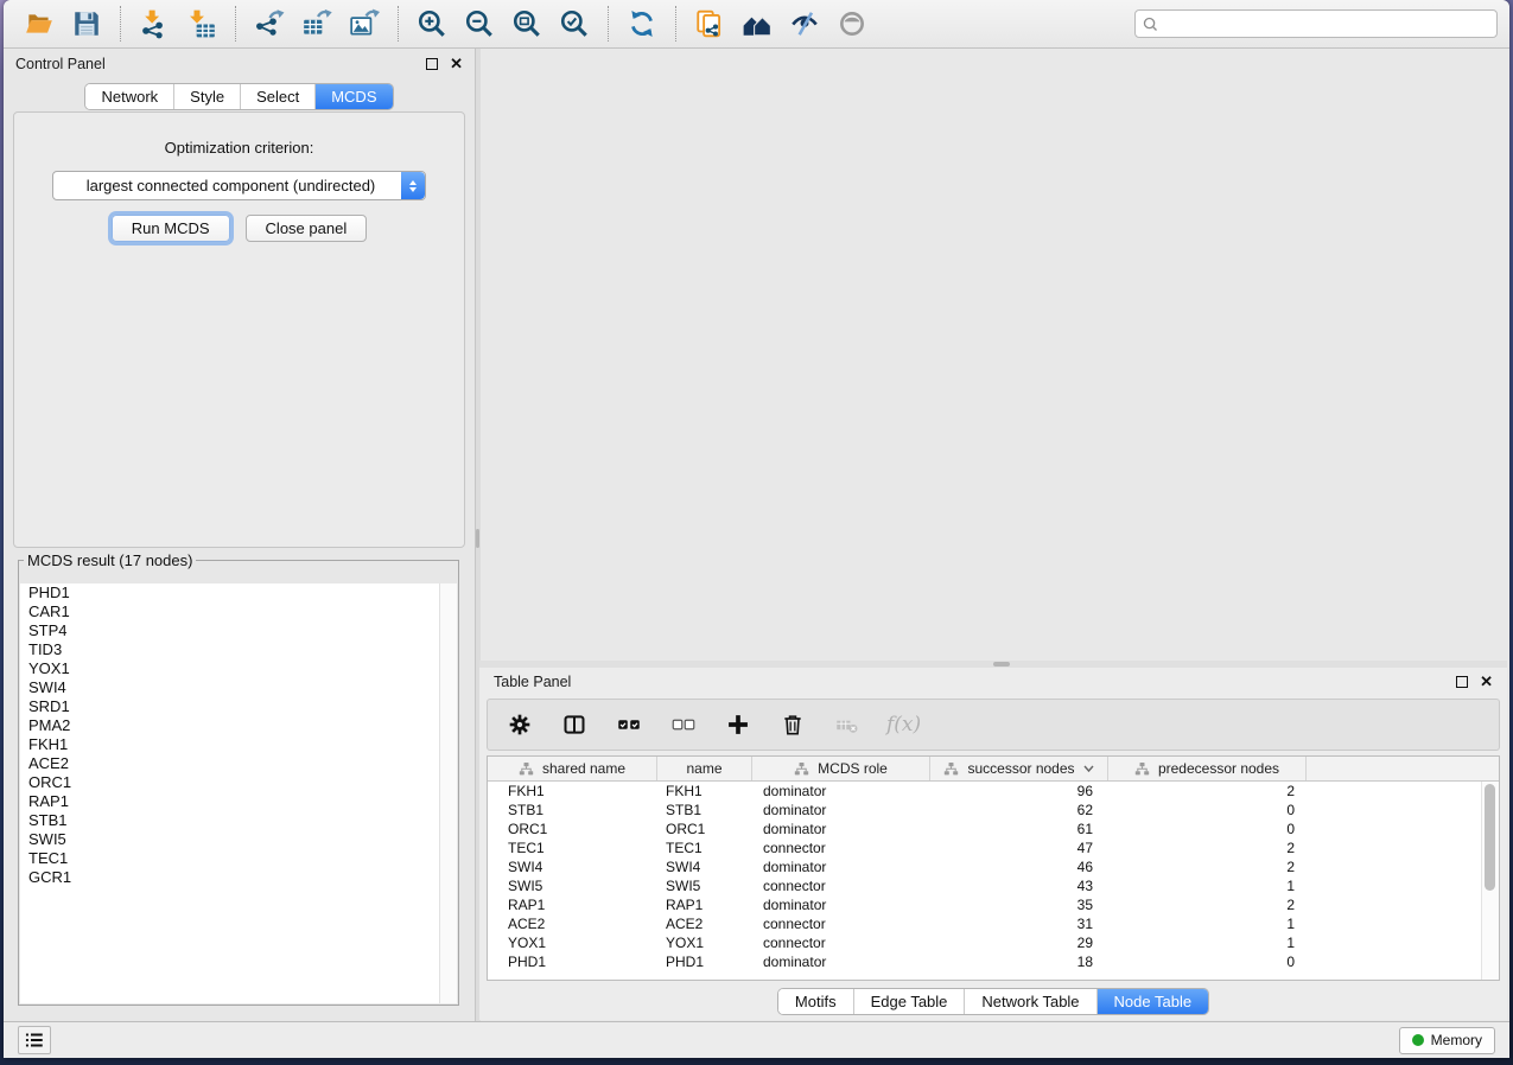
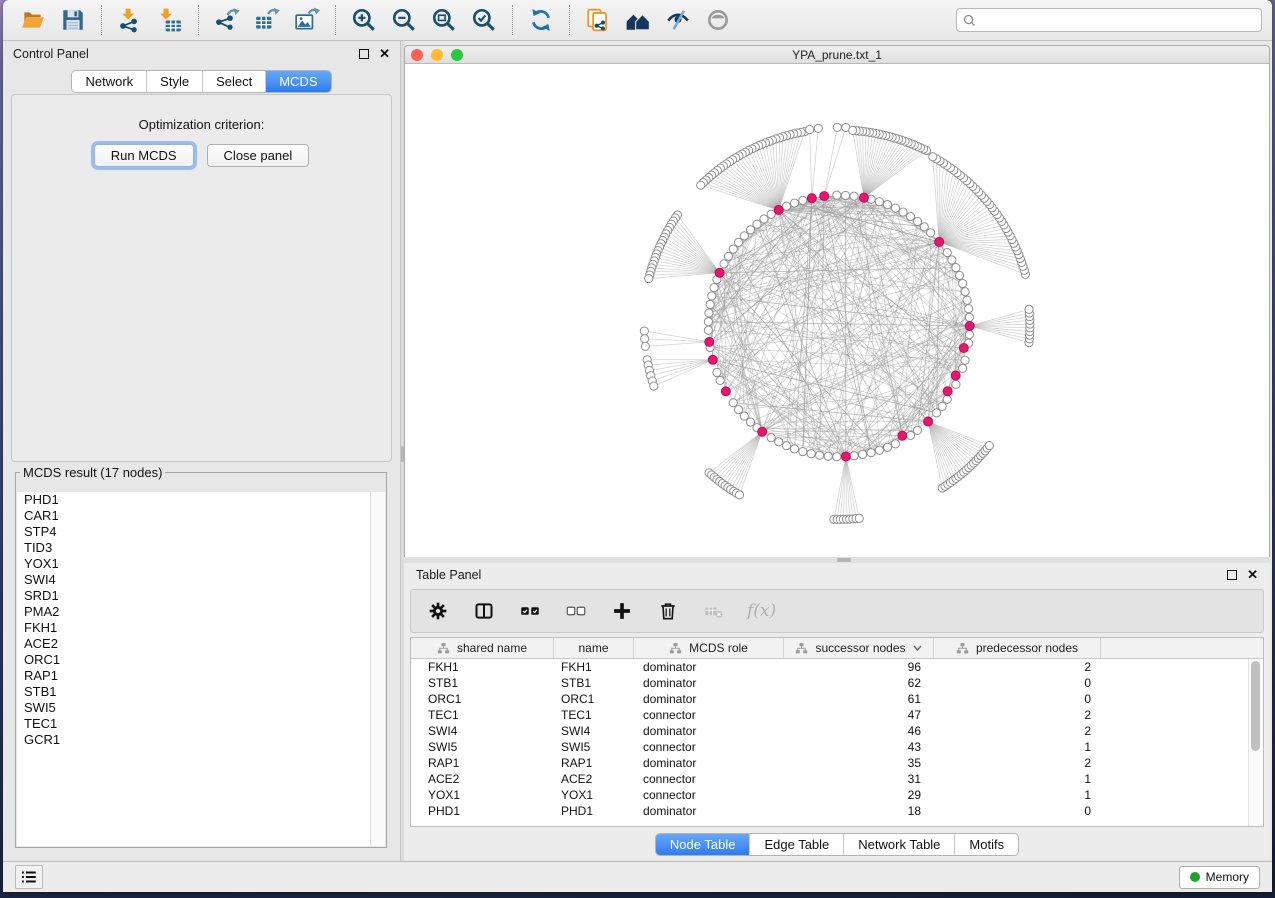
  Control Panel
  ✕
  Network
  Style
  Select
  MCDS
  Optimization criterion:
- largest connected component (undirected)
  Run MCDS
  Close panel
  MCDS result (17 nodes)
  PHD1
  CAR1
  STP4
  TID3
  YOX1
  SWI4
  SRD1
  PMA2
  FKH1
  ACE2
  ORC1
  RAP1
  STB1
  SWI5
  TEC1
  GCR1
+ YPA_prune.txt_1
  Table Panel
  ✕
  f(x)
  shared name
  name
  MCDS role
  successor nodes
  predecessor nodes
  FKH1
  FKH1
  dominator
  96
  2
  STB1
  STB1
  dominator
  62
  0
  ORC1
  ORC1
  dominator
  61
  0
  TEC1
  TEC1
  connector
  47
  2
  SWI4
  SWI4
  dominator
  46
  2
  SWI5
  SWI5
  connector
  43
  1
  RAP1
  RAP1
  dominator
  35
  2
  ACE2
  ACE2
  connector
  31
  1
  YOX1
  YOX1
  connector
  29
  1
  PHD1
  PHD1
  dominator
  18
  0
- Motifs
+ Node Table
  Edge Table
  Network Table
- Node Table
+ Motifs
  Memory
